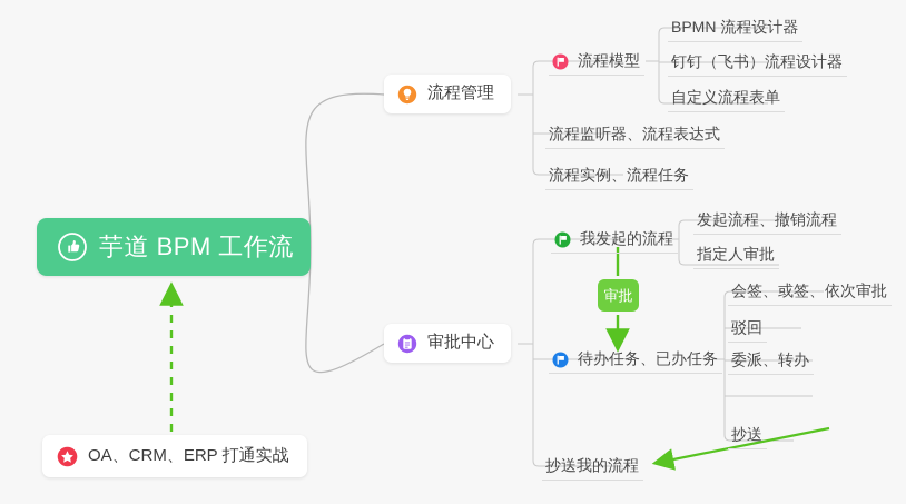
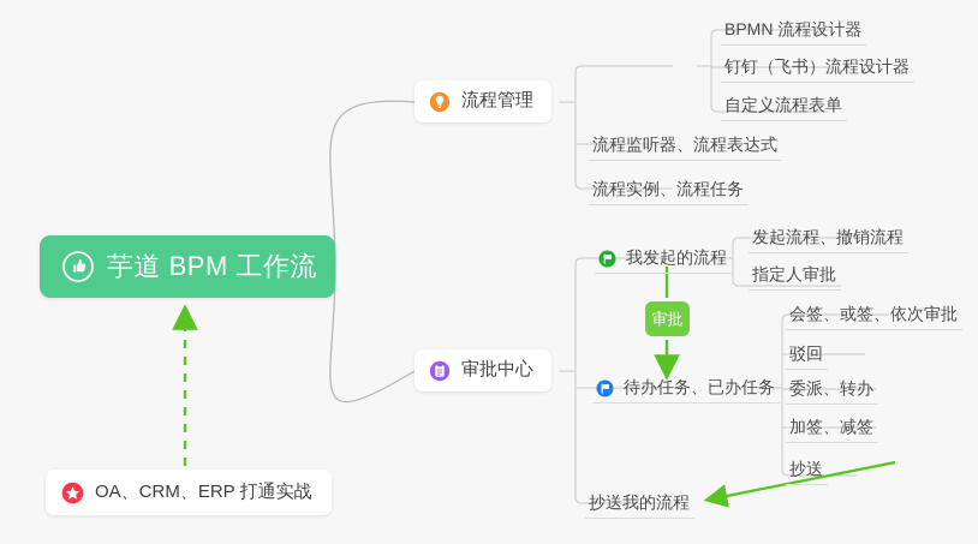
  芋道 BPM 工作流
  流程管理
  审批中心
- 流程模型
  BPMN 流程设计器
  钉钉（飞书）流程设计器
  自定义流程表单
  流程监听器、流程表达式
  流程实例、流程任务
  我发起的流程
  发起流程、撤销流程
  指定人审批
  审批
  待办任务、已办任务
  会签、或签、依次审批
  驳回
  委派、转办
+ 加签、减签
  抄送
  抄送我的流程
  OA、CRM、ERP 打通实战
